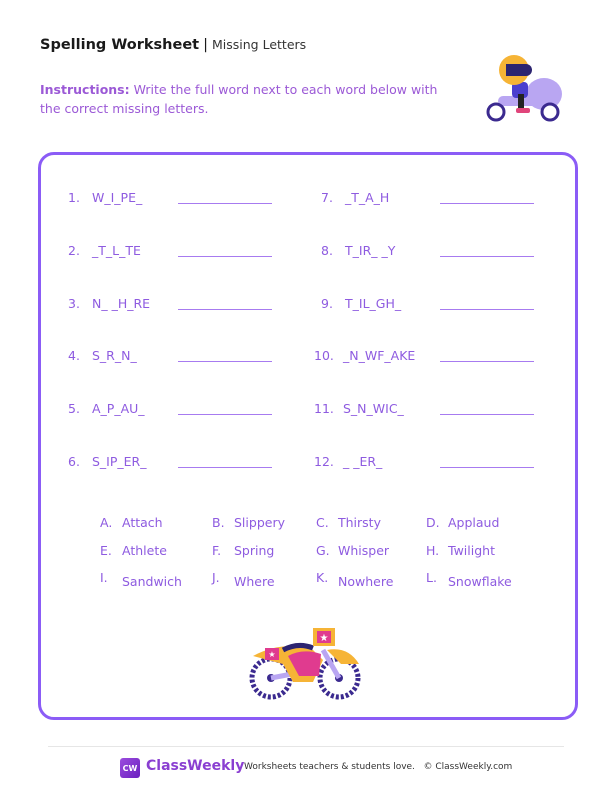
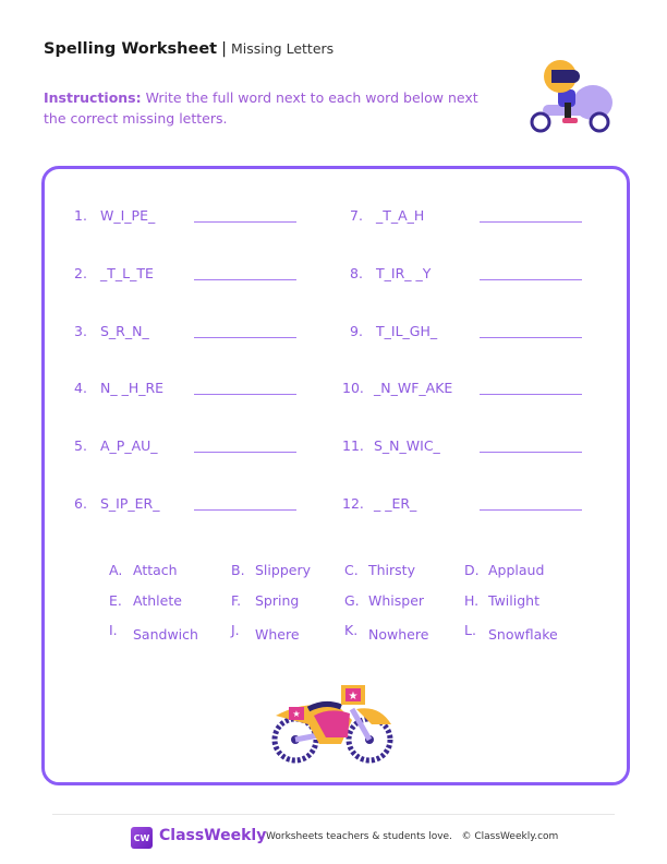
  Spelling Worksheet | Missing Letters
- Instructions: Write the full word next to each word below with the correct missing letters.
+ Instructions: Write the full word next to each word below next the correct missing letters.
  1.
  W_I_PE_
  2.
  _T_L_TE
  3.
- N_ _H_RE
+ S_R_N_
  4.
- S_R_N_
+ N_ _H_RE
  5.
  A_P_AU_
  6.
  S_IP_ER_
  7.
  _T_A_H
  8.
  T_IR_ _Y
  9.
  T_IL_GH_
  10.
  _N_WF_AKE
  11.
  S_N_WIC_
  12.
  _ _ER_
  A. Attach
  B. Slippery
  C. Thirsty
  D. Applaud
  E. Athlete
  F. Spring
  G. Whisper
  H. Twilight
  I. Sandwich
  J. Where
  K. Nowhere
  L. Snowflake
  ★
  ★
  CW
  ClassWeekly
  Worksheets teachers & students love. © ClassWeekly.com
